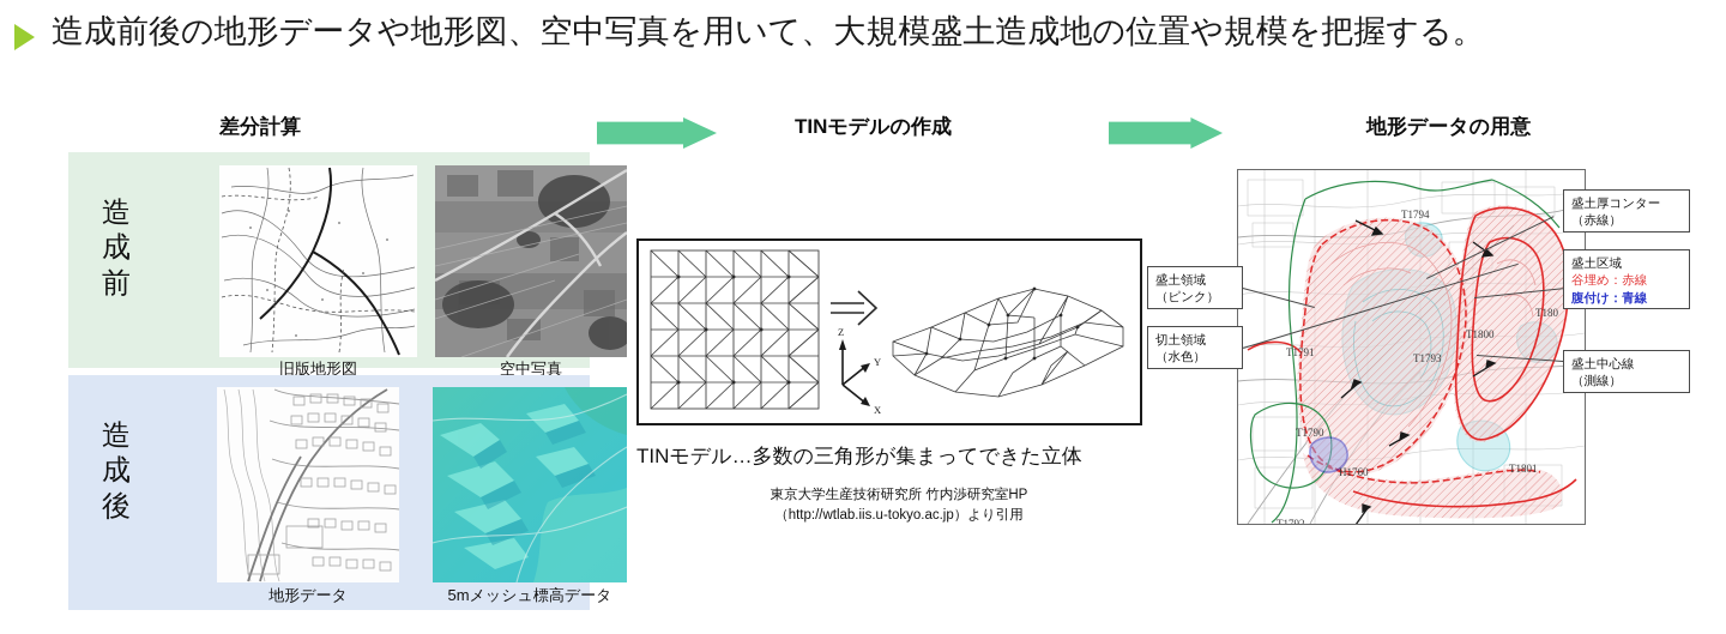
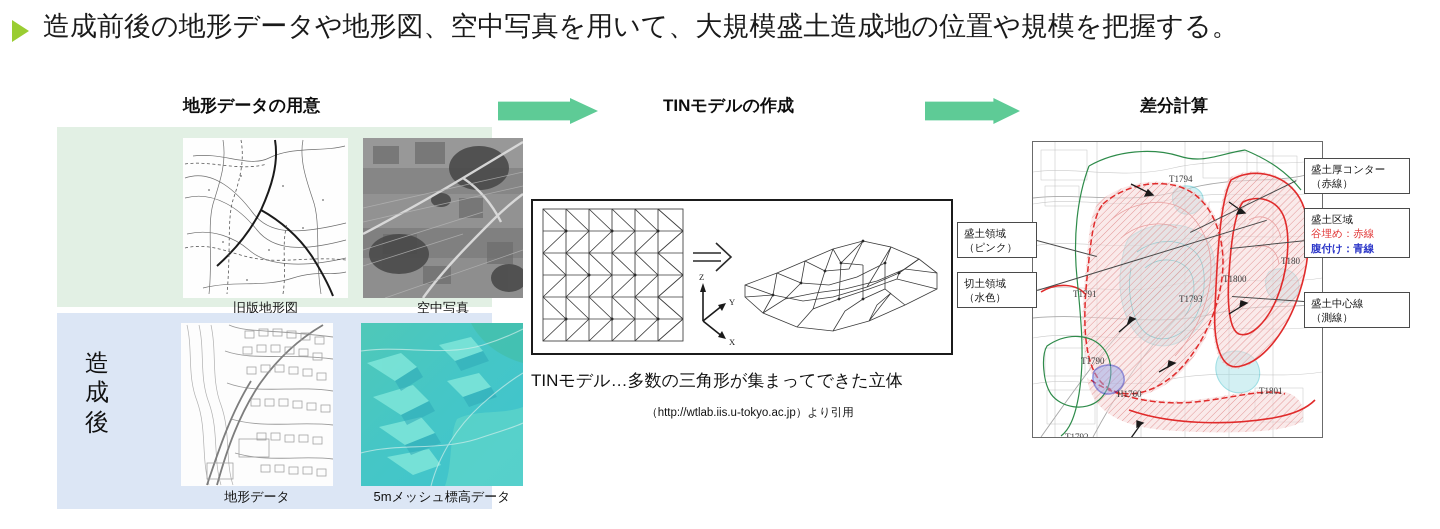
  造成前後の地形データや地形図、空中写真を用いて、大規模盛土造成地の位置や規模を把握する。
- 差分計算
+ 地形データの用意
  TINモデルの作成
- 地形データの用意
+ 差分計算
- 造成前
  旧版地形図
  空中写真
  造成後
  地形データ
  5mメッシュ標高データ
  Z
  Y
  X
  TINモデル…多数の三角形が集まってできた立体
- 東京大学生産技術研究所 竹内渉研究室HP
  （http://wtlab.iis.u-tokyo.ac.jp）より引用
  T1794
  T1790
  T1791
  T1793
  T1800
  T180
  T1801
  H1760
  盛土領域
  （ピンク）
  切土領域
  （水色）
  盛土厚コンター
  （赤線）
  盛土区域
  谷埋め：赤線
  腹付け：青線
  盛土中心線
  （測線）
